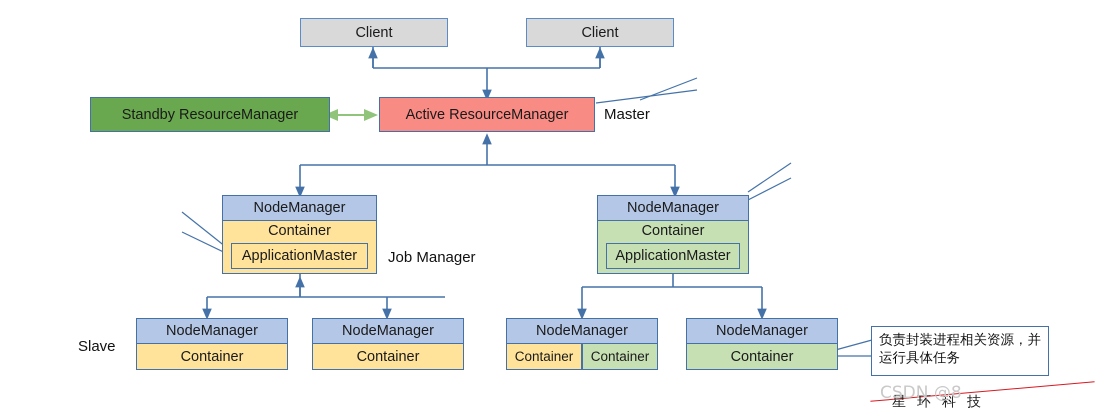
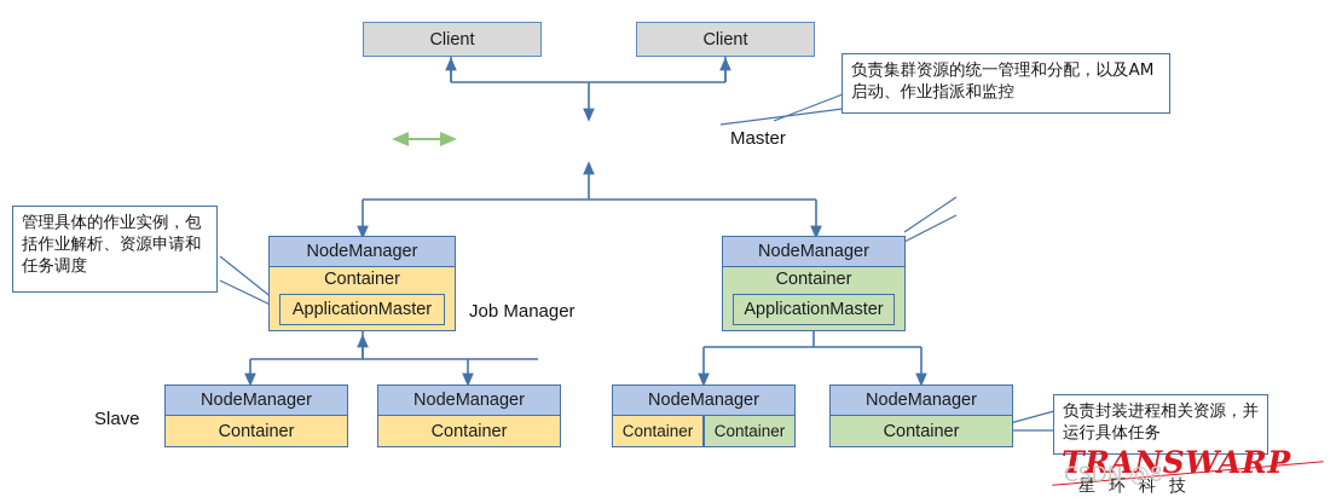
  Client
  Client
- Standby ResourceManager
- Active ResourceManager
  Master
  NodeManager
  Container
  ApplicationMaster
  Job Manager
  NodeManager
  Container
  ApplicationMaster
  Slave
  NodeManager
  Container
  NodeManager
  Container
  NodeManager
  Container
  Container
  NodeManager
  Container
+ 负责集群资源的统一管理和分配，以及AM启动、作业指派和监控
+ 管理具体的作业实例，包括作业解析、资源申请和任务调度
  负责封装进程相关资源，并运行具体任务
+ TRANSWARP
  星环科技
  CSDN @8
